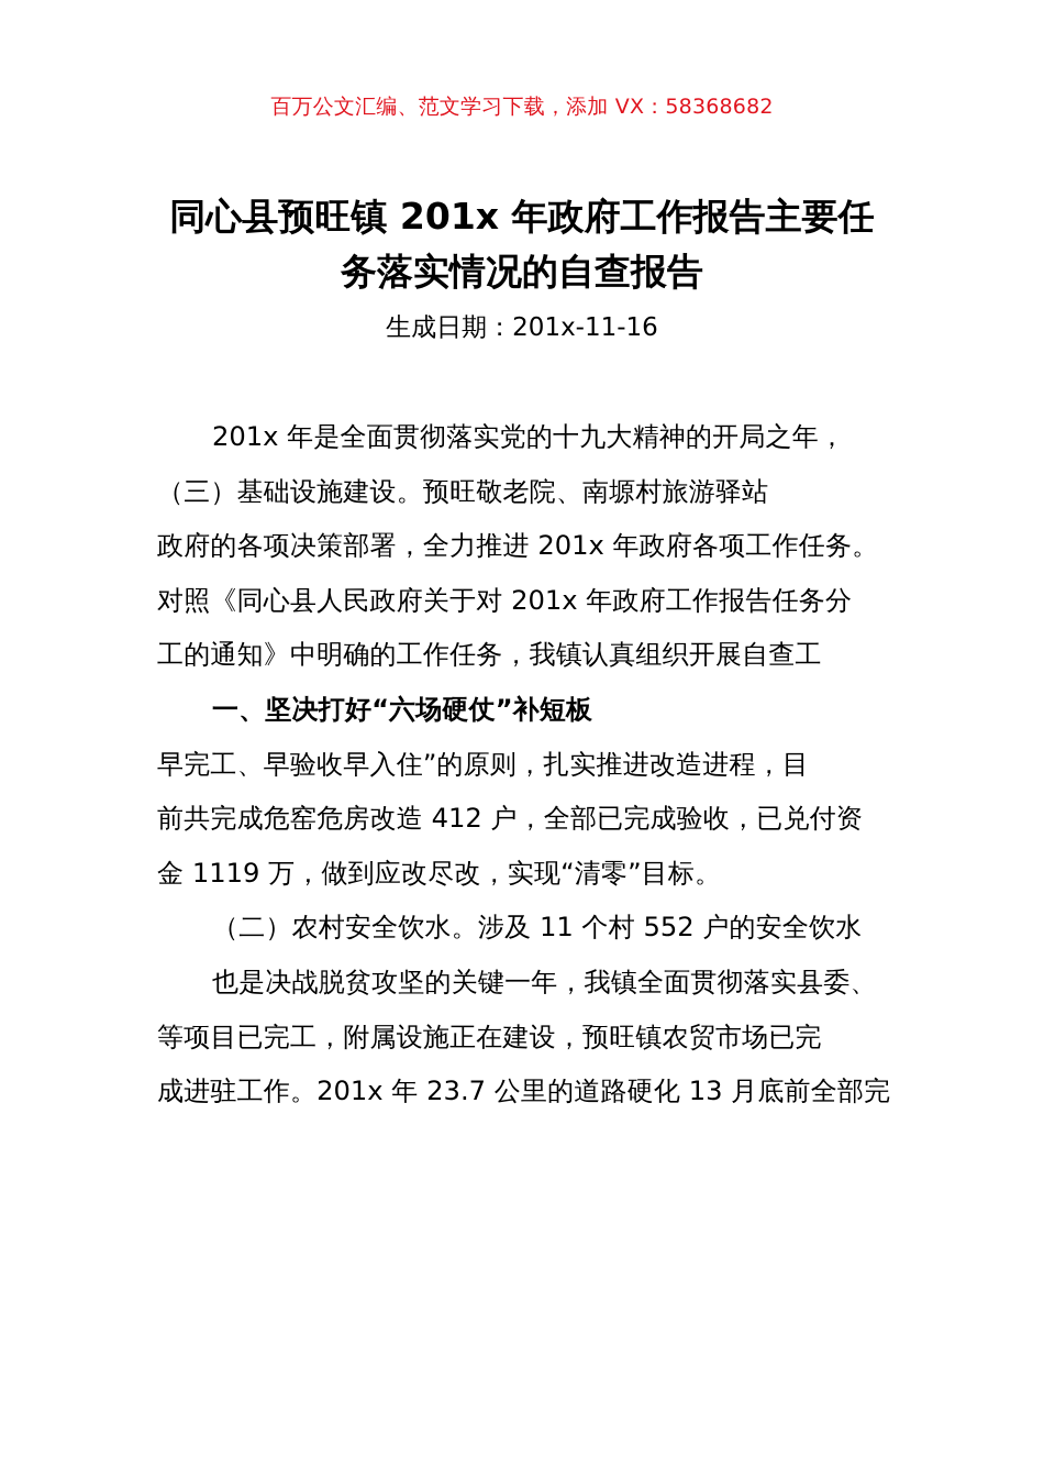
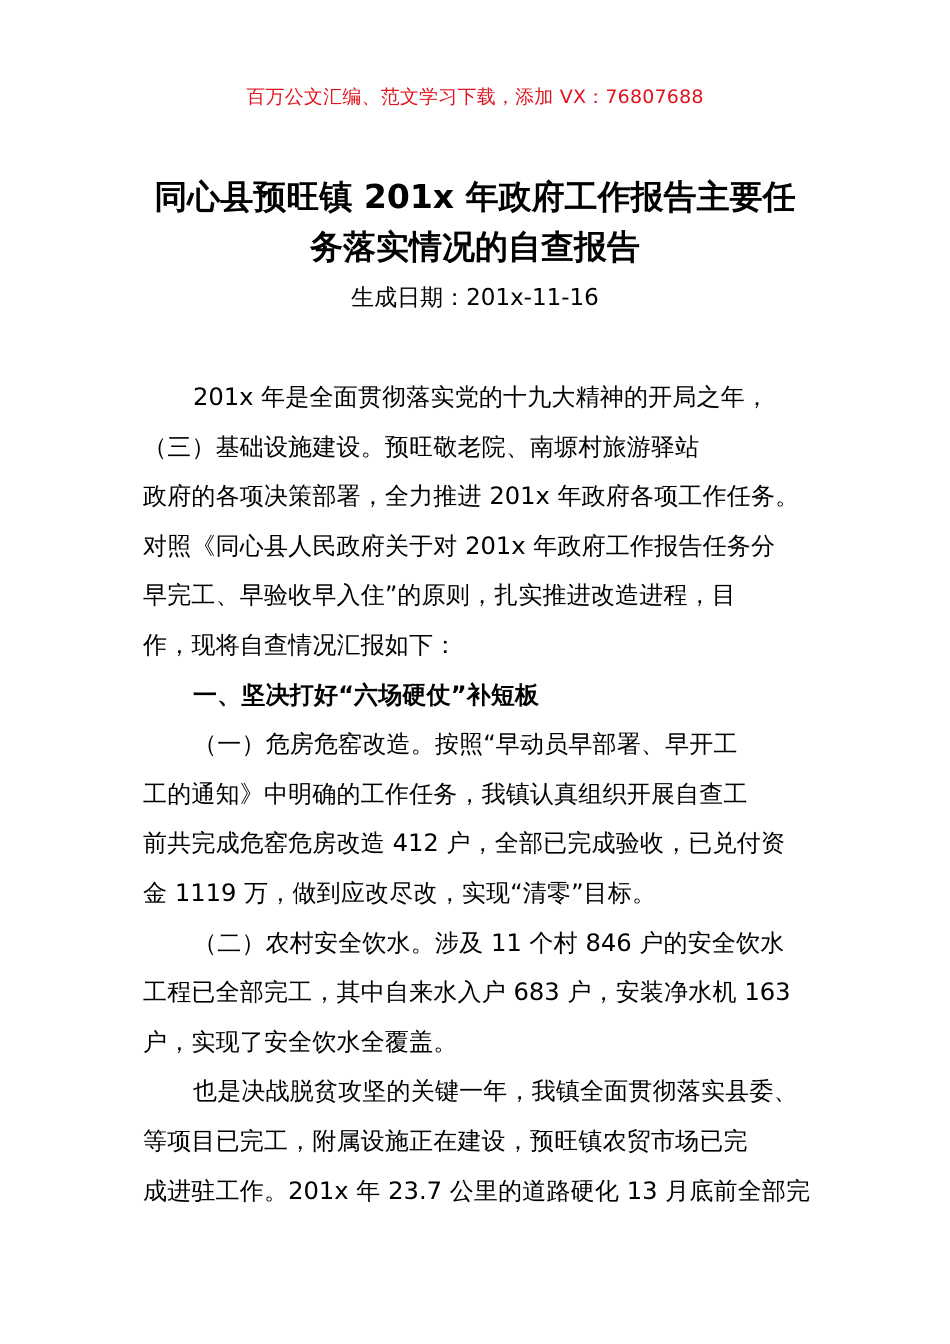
- 百万公文汇编、范文学习下载，添加 VX：58368682
+ 百万公文汇编、范文学习下载，添加 VX：76807688
  同心县预旺镇 201x 年政府工作报告主要任
  务落实情况的自查报告
  生成日期：201x-11-16
  201x 年是全面贯彻落实党的十九大精神的开局之年，
  （三）基础设施建设。预旺敬老院、南塬村旅游驿站
  政府的各项决策部署，全力推进 201x 年政府各项工作任务。
  对照《同心县人民政府关于对 201x 年政府工作报告任务分
- 工的通知》中明确的工作任务，我镇认真组织开展自查工
+ 早完工、早验收早入住”的原则，扎实推进改造进程，目
+ 作，现将自查情况汇报如下：
  一、坚决打好“六场硬仗”补短板
+ （一）危房危窑改造。按照“早动员早部署、早开工
- 早完工、早验收早入住”的原则，扎实推进改造进程，目
+ 工的通知》中明确的工作任务，我镇认真组织开展自查工
  前共完成危窑危房改造 412 户，全部已完成验收，已兑付资
  金 1119 万，做到应改尽改，实现“清零”目标。
- （二）农村安全饮水。涉及 11 个村 552 户的安全饮水
+ （二）农村安全饮水。涉及 11 个村 846 户的安全饮水
+ 工程已全部完工，其中自来水入户 683 户，安装净水机 163
+ 户，实现了安全饮水全覆盖。
  也是决战脱贫攻坚的关键一年，我镇全面贯彻落实县委、
  等项目已完工，附属设施正在建设，预旺镇农贸市场已完
  成进驻工作。201x 年 23.7 公里的道路硬化 13 月底前全部完
